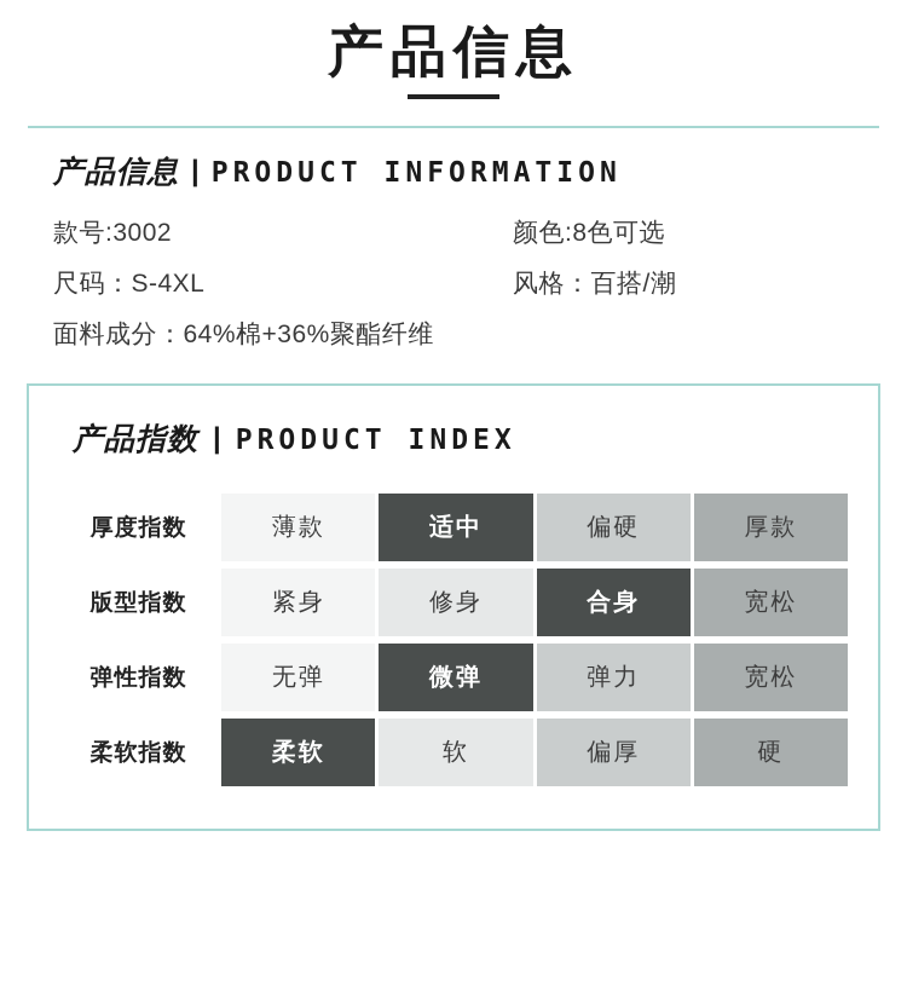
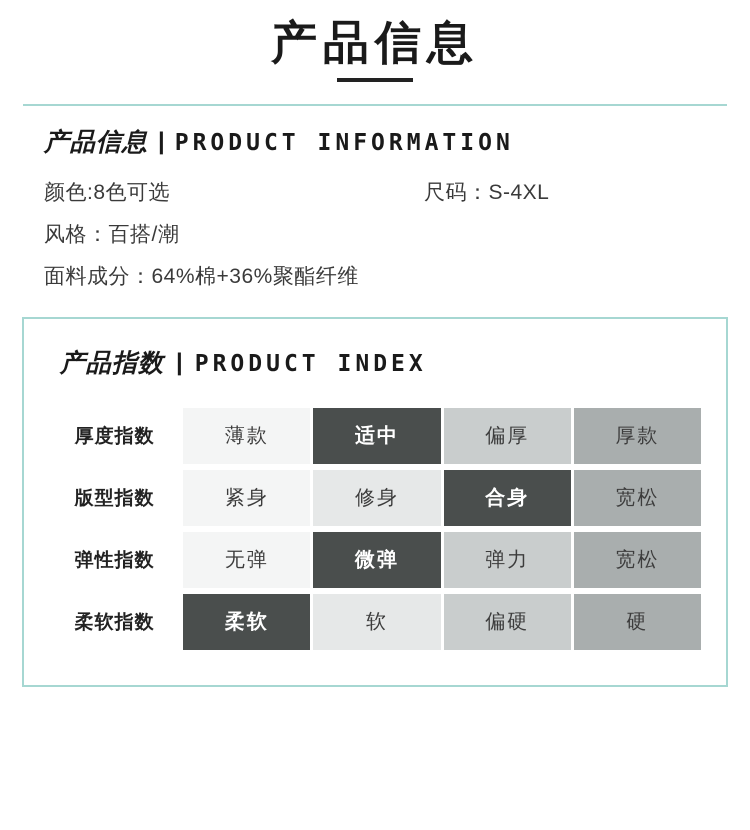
  产品信息
  产品信息
  |
  PRODUCT INFORMATION
- 款号:3002
  颜色:8色可选
  尺码：S-4XL
  风格：百搭/潮
  面料成分：64%棉+36%聚酯纤维
  产品指数
  |
  PRODUCT INDEX
- 厚度指数	薄款	适中	偏硬	厚款
+ 厚度指数	薄款	适中	偏厚	厚款
  版型指数	紧身	修身	合身	宽松
  弹性指数	无弹	微弹	弹力	宽松
- 柔软指数	柔软	软	偏厚	硬
+ 柔软指数	柔软	软	偏硬	硬
